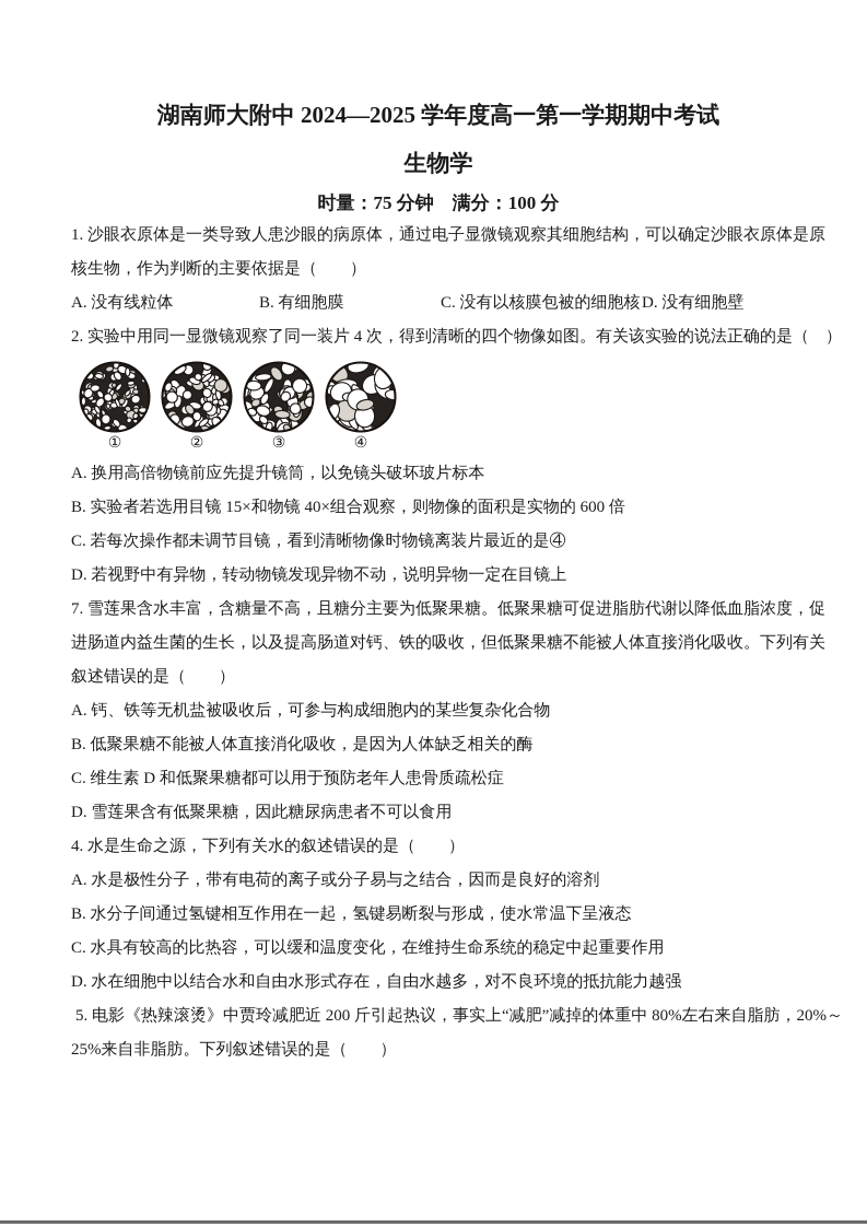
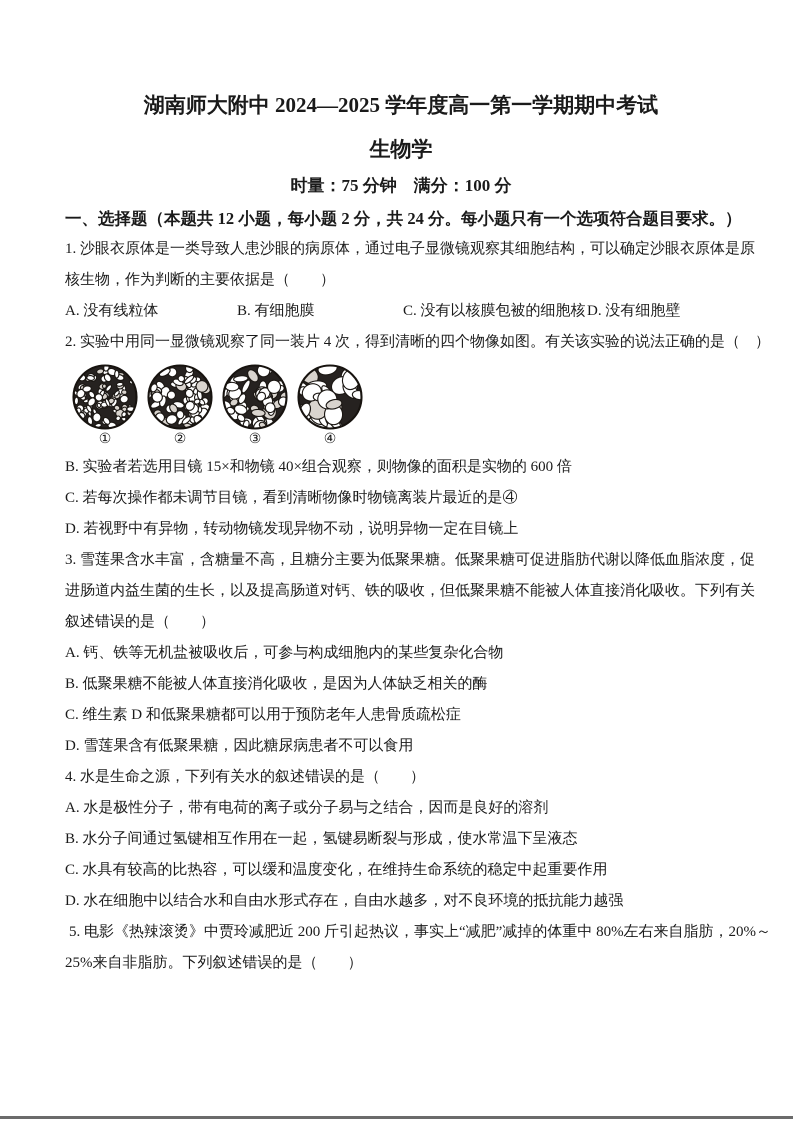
  湖南师大附中 2024—2025 学年度高一第一学期期中考试
  生物学
  时量：75 分钟 满分：100 分
+ 一、选择题（本题共 12 小题，每小题 2 分，共 24 分。每小题只有一个选项符合题目要求。）
  1. 沙眼衣原体是一类导致人患沙眼的病原体，通过电子显微镜观察其细胞结构，可以确定沙眼衣原体是原
  核生物，作为判断的主要依据是（ ）
  A. 没有线粒体
  B. 有细胞膜
  C. 没有以核膜包被的细胞核
  D. 没有细胞壁
  2. 实验中用同一显微镜观察了同一装片 4 次，得到清晰的四个物像如图。有关该实验的说法正确的是（ ）
  ①
  ②
  ③
  ④
- A. 换用高倍物镜前应先提升镜筒，以免镜头破坏玻片标本
  B. 实验者若选用目镜 15×和物镜 40×组合观察，则物像的面积是实物的 600 倍
  C. 若每次操作都未调节目镜，看到清晰物像时物镜离装片最近的是④
  D. 若视野中有异物，转动物镜发现异物不动，说明异物一定在目镜上
- 7. 雪莲果含水丰富，含糖量不高，且糖分主要为低聚果糖。低聚果糖可促进脂肪代谢以降低血脂浓度，促
+ 3. 雪莲果含水丰富，含糖量不高，且糖分主要为低聚果糖。低聚果糖可促进脂肪代谢以降低血脂浓度，促
  进肠道内益生菌的生长，以及提高肠道对钙、铁的吸收，但低聚果糖不能被人体直接消化吸收。下列有关
  叙述错误的是（ ）
  A. 钙、铁等无机盐被吸收后，可参与构成细胞内的某些复杂化合物
  B. 低聚果糖不能被人体直接消化吸收，是因为人体缺乏相关的酶
  C. 维生素 D 和低聚果糖都可以用于预防老年人患骨质疏松症
  D. 雪莲果含有低聚果糖，因此糖尿病患者不可以食用
  4. 水是生命之源，下列有关水的叙述错误的是（ ）
  A. 水是极性分子，带有电荷的离子或分子易与之结合，因而是良好的溶剂
  B. 水分子间通过氢键相互作用在一起，氢键易断裂与形成，使水常温下呈液态
  C. 水具有较高的比热容，可以缓和温度变化，在维持生命系统的稳定中起重要作用
  D. 水在细胞中以结合水和自由水形式存在，自由水越多，对不良环境的抵抗能力越强
  5. 电影《热辣滚烫》中贾玲减肥近 200 斤引起热议，事实上“减肥”减掉的体重中 80%左右来自脂肪，20%～
  25%来自非脂肪。下列叙述错误的是（ ）
